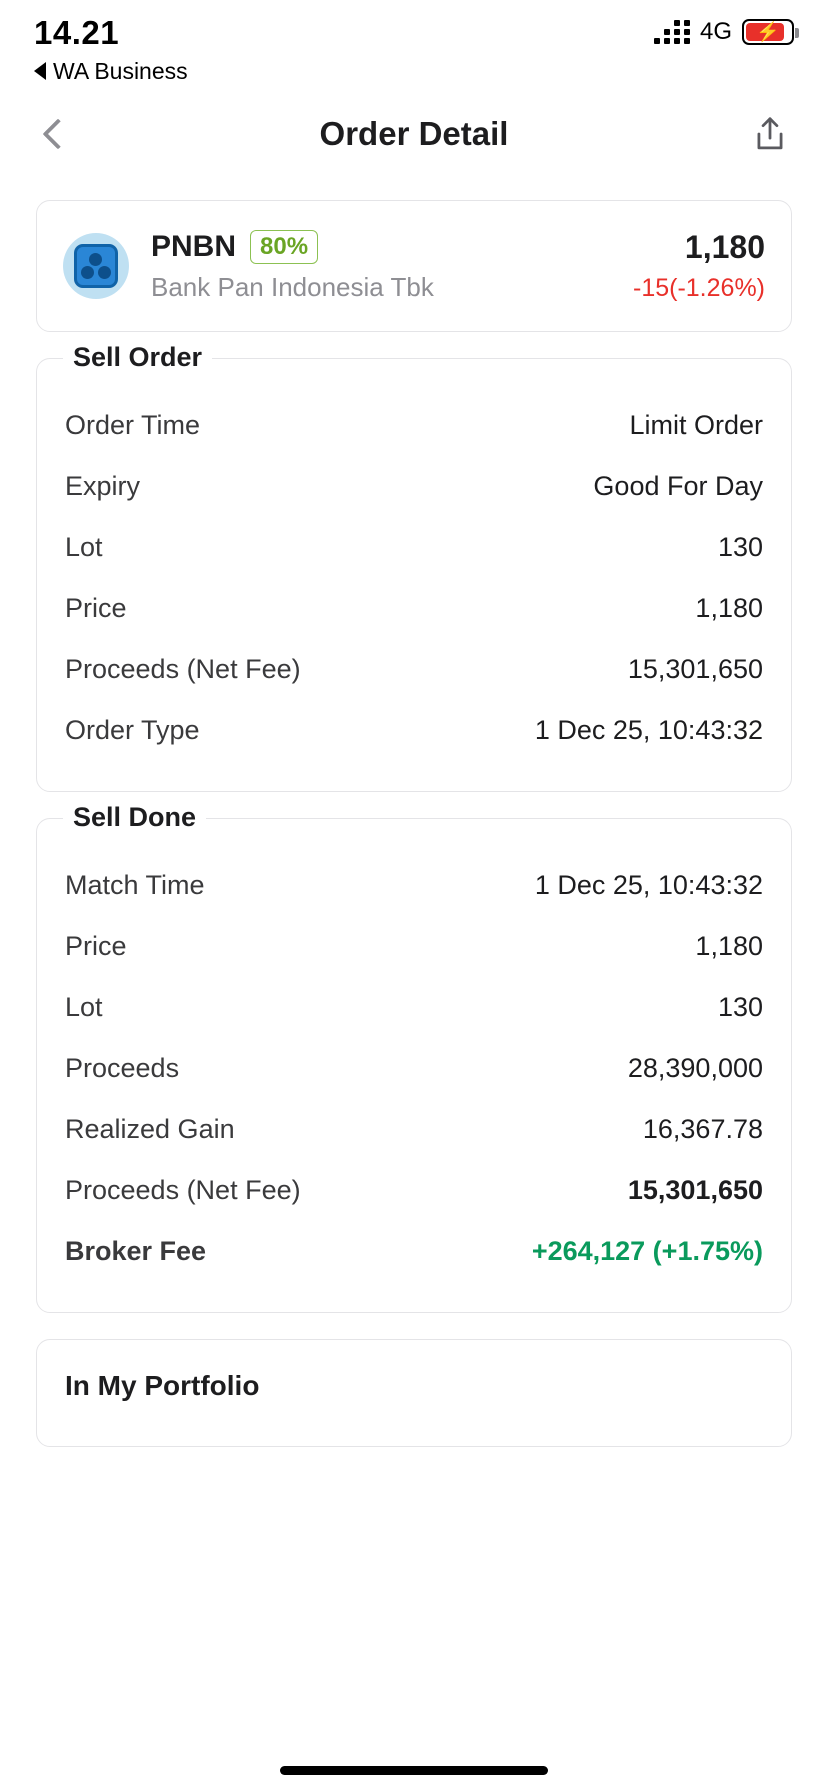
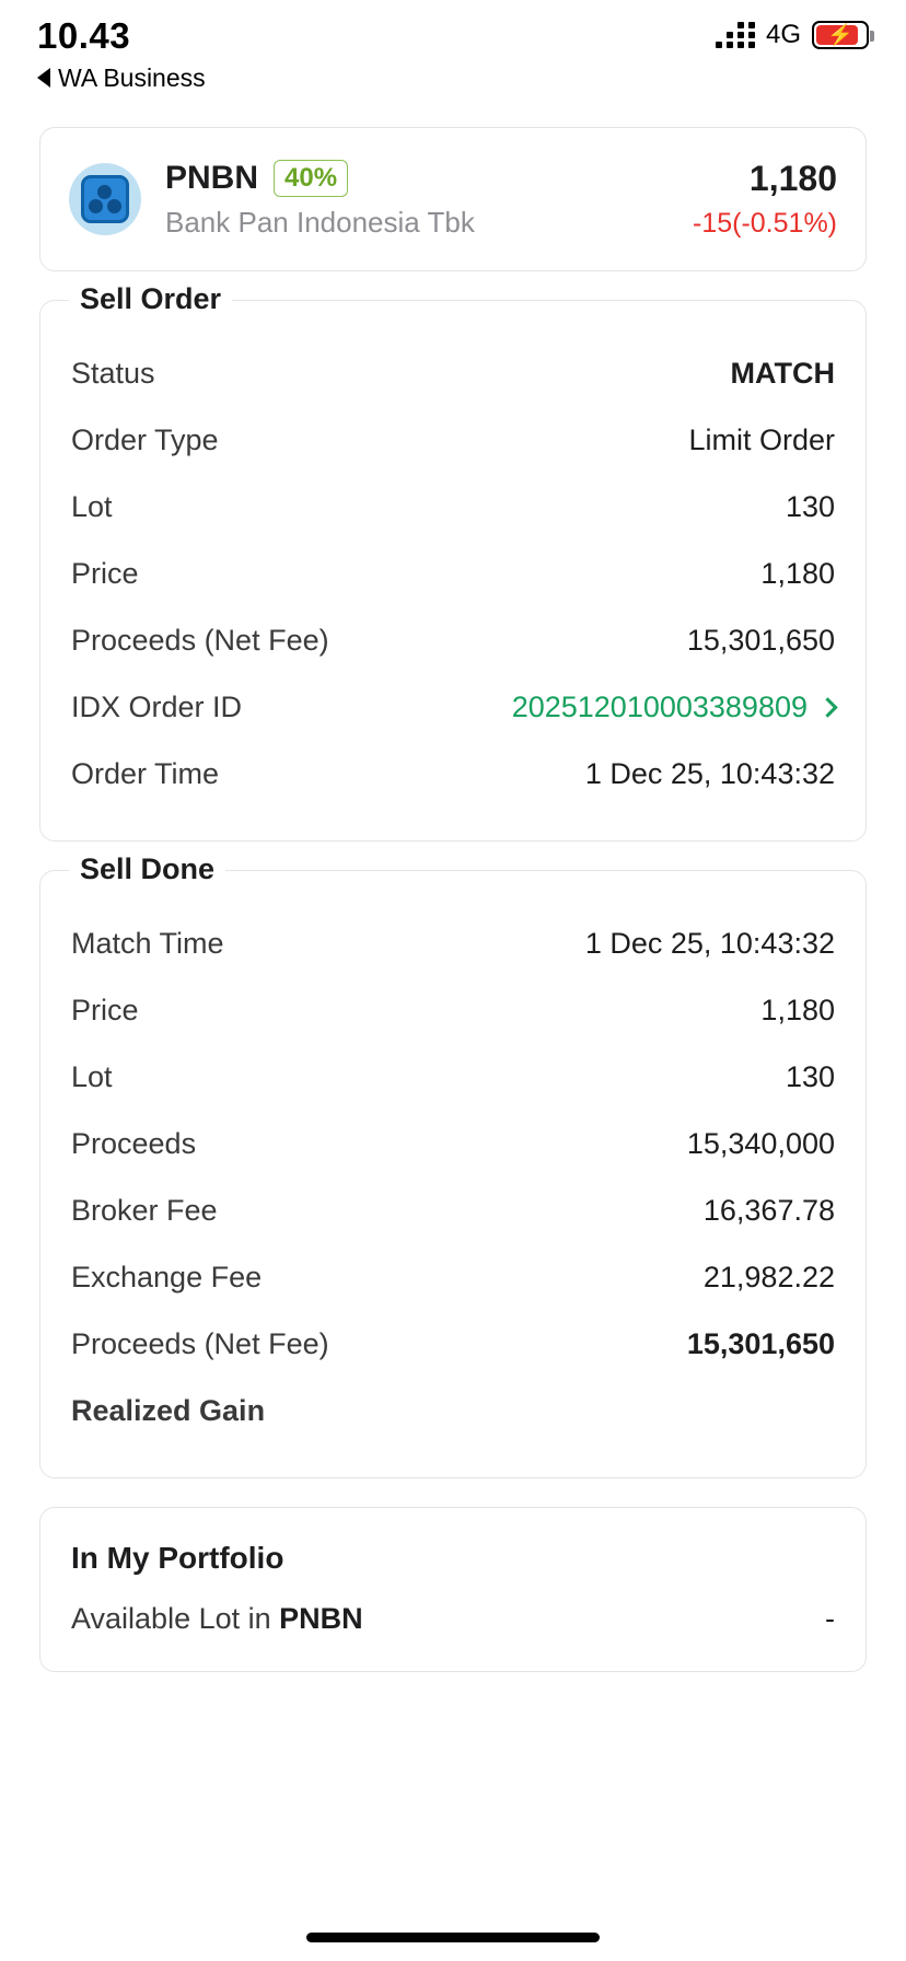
- 14.21
+ 10.43
  WA Business
  4G
  ⚡
- Order Detail
  PNBN
- 80%
+ 40%
  Bank Pan Indonesia Tbk
  1,180
- -15(-1.26%)
+ -15(-0.51%)
  Sell Order
+ Status
+ MATCH
- Order Time
+ Order Type
  Limit Order
- Expiry
- Good For Day
  Lot
  130
  Price
  1,180
  Proceeds (Net Fee)
  15,301,650
+ IDX Order ID
+ 202512010003389809
- Order Type
+ Order Time
  1 Dec 25, 10:43:32
  Sell Done
  Match Time
  1 Dec 25, 10:43:32
  Price
  1,180
  Lot
  130
  Proceeds
- 28,390,000
+ 15,340,000
- Realized Gain
+ Broker Fee
  16,367.78
+ Exchange Fee
+ 21,982.22
  Proceeds (Net Fee)
  15,301,650
- Broker Fee
+ Realized Gain
- +264,127 (+1.75%)
  In My Portfolio
+ Available Lot in PNBN
+ -
